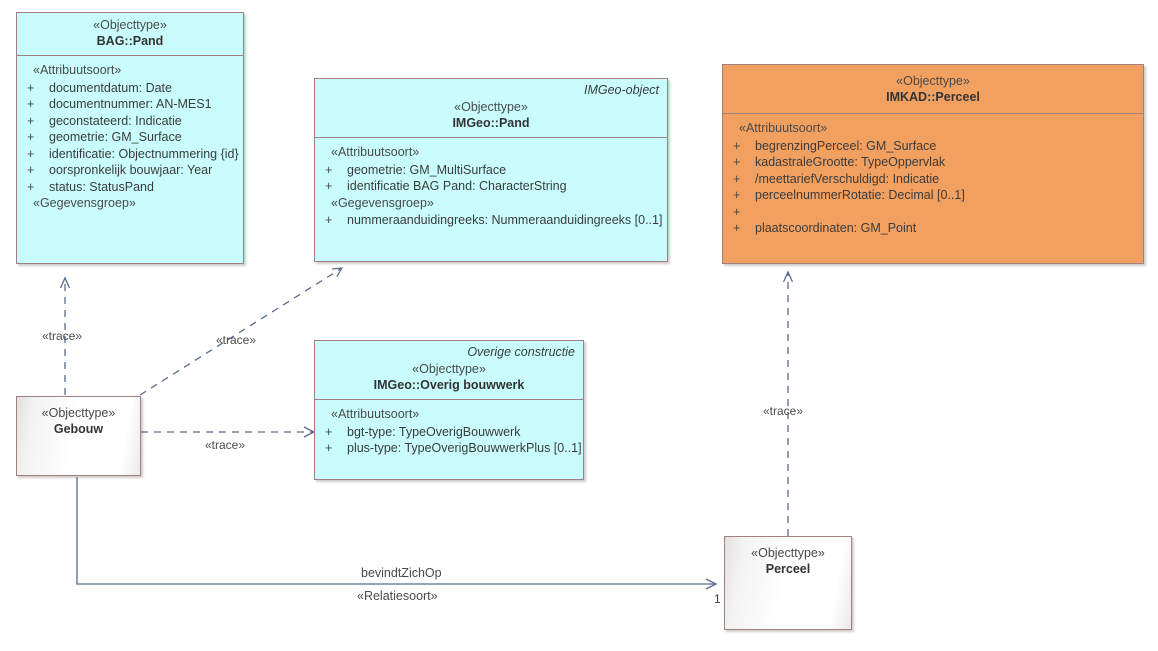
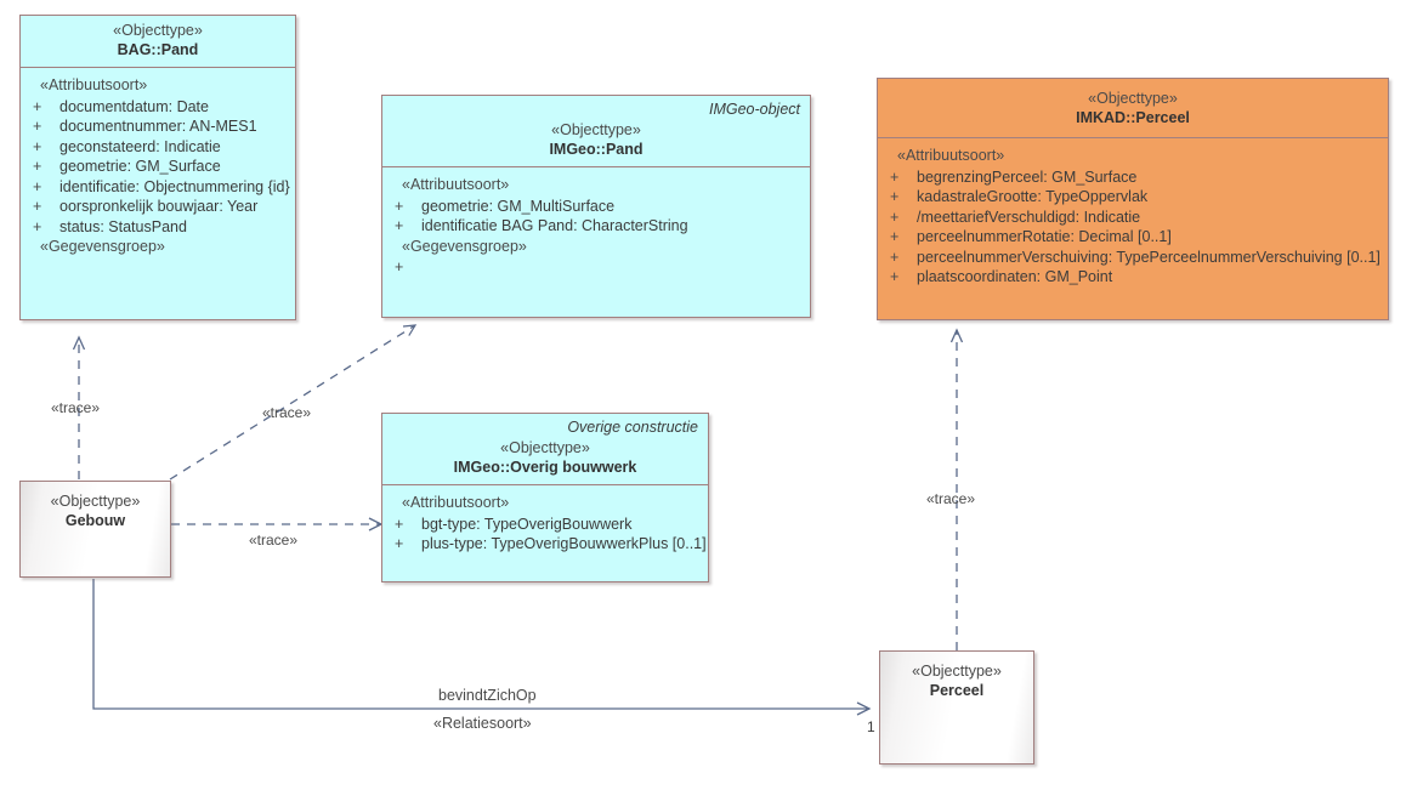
  «Objecttype»
  BAG::Pand
  «Attribuutsoort»
  +
  documentdatum: Date
  +
  documentnummer: AN-MES1
  +
  geconstateerd: Indicatie
  +
  geometrie: GM_Surface
  +
  identificatie: Objectnummering {id}
  +
  oorspronkelijk bouwjaar: Year
  +
  status: StatusPand
  «Gegevensgroep»
  IMGeo-object
  «Objecttype»
  IMGeo::Pand
  «Attribuutsoort»
  +
  geometrie: GM_MultiSurface
  +
  identificatie BAG Pand: CharacterString
  «Gegevensgroep»
  +
- nummeraanduidingreeks: Nummeraanduidingreeks [0..1]
  «Objecttype»
  IMKAD::Perceel
  «Attribuutsoort»
  +
  begrenzingPerceel: GM_Surface
  +
  kadastraleGrootte: TypeOppervlak
  +
  /meettariefVerschuldigd: Indicatie
  +
  perceelnummerRotatie: Decimal [0..1]
  +
+ perceelnummerVerschuiving: TypePerceelnummerVerschuiving [0..1]
  +
  plaatscoordinaten: GM_Point
  Overige constructie
  «Objecttype»
  IMGeo::Overig bouwwerk
  «Attribuutsoort»
  +
  bgt-type: TypeOverigBouwwerk
  +
  plus-type: TypeOverigBouwwerkPlus [0..1]
  «Objecttype»
  Gebouw
  «Objecttype»
  Perceel
  «trace»
  «trace»
  «trace»
  «trace»
  bevindtZichOp
  «Relatiesoort»
  1
